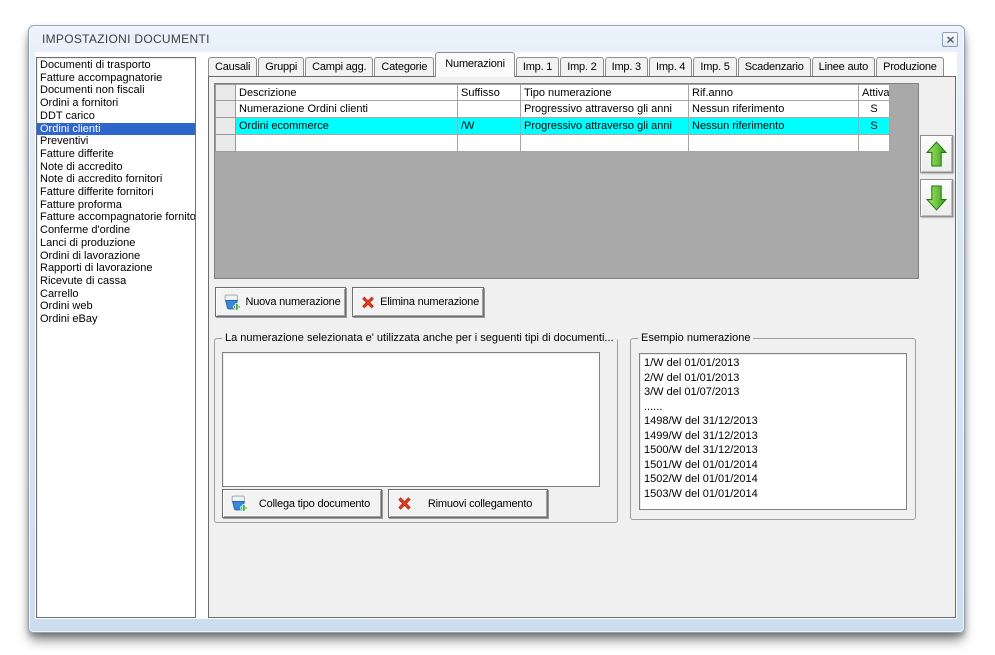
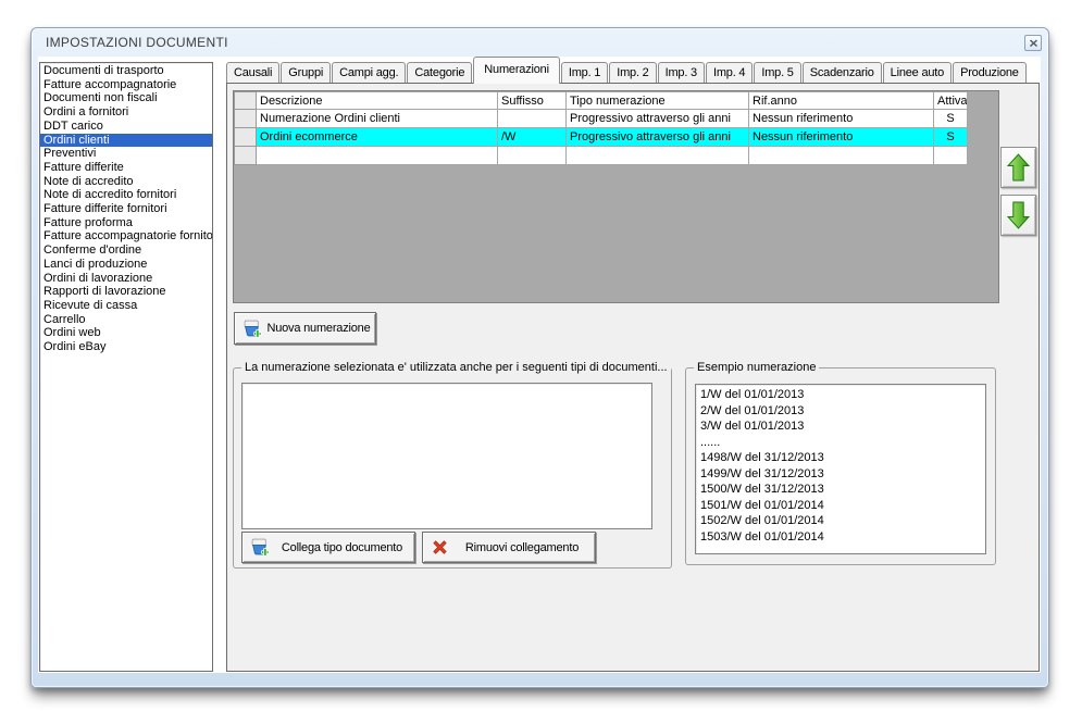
  IMPOSTAZIONI DOCUMENTI
  Documenti di trasporto
  Fatture accompagnatorie
  Documenti non fiscali
  Ordini a fornitori
  DDT carico
  Ordini clienti
  Preventivi
  Fatture differite
  Note di accredito
  Note di accredito fornitori
  Fatture differite fornitori
  Fatture proforma
  Fatture accompagnatorie fornito
  Conferme d'ordine
  Lanci di produzione
  Ordini di lavorazione
  Rapporti di lavorazione
  Ricevute di cassa
  Carrello
  Ordini web
  Ordini eBay
  Causali
  Gruppi
  Campi agg.
  Categorie
  Numerazioni
  Imp. 1
  Imp. 2
  Imp. 3
  Imp. 4
  Imp. 5
  Scadenzario
  Linee auto
  Produzione
  	Descrizione	Suffisso	Tipo numerazione	Rif.anno	Attiva
  	Numerazione Ordini clienti		Progressivo attraverso gli anni	Nessun riferimento	S
  	Ordini ecommerce	/W	Progressivo attraverso gli anni	Nessun riferimento	S
  Nuova numerazione
- Elimina numerazione
  La numerazione selezionata e' utilizzata anche per i seguenti tipi di documenti...
  Collega tipo documento
  Rimuovi collegamento
  Esempio numerazione
  1/W del 01/01/2013
  2/W del 01/01/2013
- 3/W del 01/07/2013
+ 3/W del 01/01/2013
  ......
  1498/W del 31/12/2013
  1499/W del 31/12/2013
  1500/W del 31/12/2013
  1501/W del 01/01/2014
  1502/W del 01/01/2014
  1503/W del 01/01/2014
